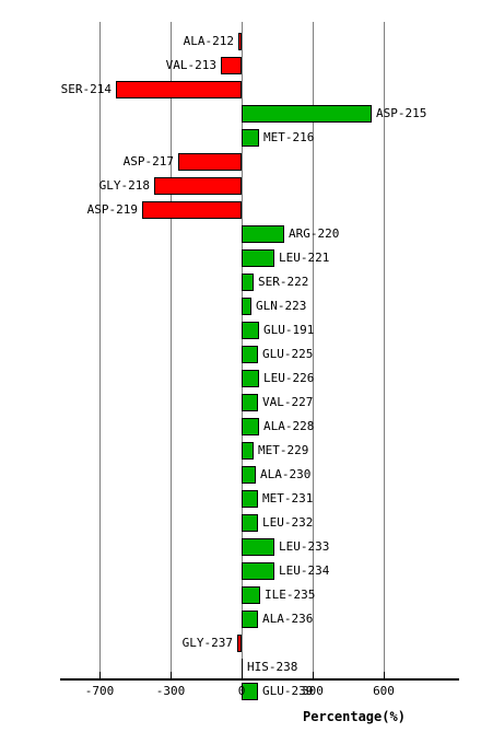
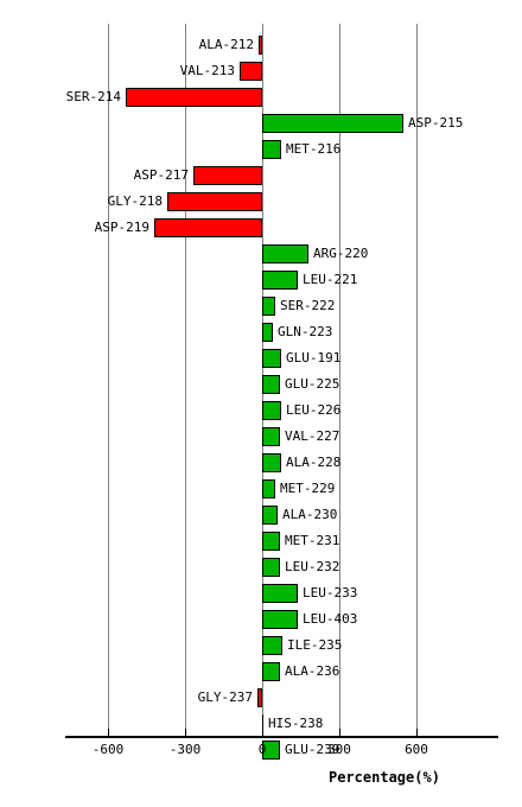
  ALA-212
  VAL-213
  SER-214
  ASP-215
  MET-216
  ASP-217
  GLY-218
  ASP-219
  ARG-220
  LEU-221
  SER-222
  GLN-223
  GLU-191
  GLU-225
  LEU-226
  VAL-227
  ALA-228
  MET-229
  ALA-230
  MET-231
  LEU-232
  LEU-233
- LEU-234
+ LEU-403
  ILE-235
  ALA-236
  GLY-237
  HIS-238
  GLU-239
- -700
+ -600
  -300
  0
  300
  600
  Percentage(%)
